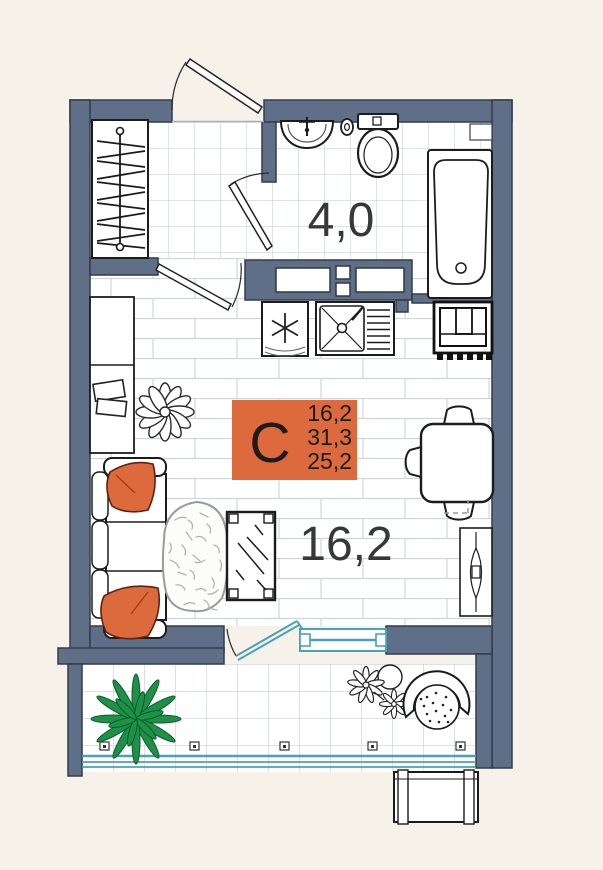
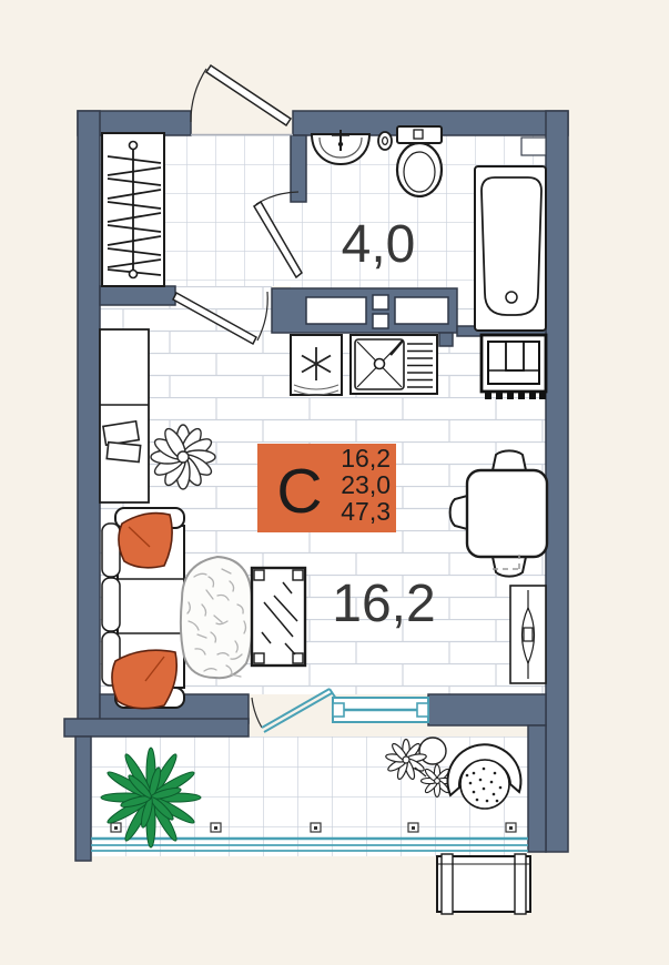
  С
  16,2
- 31,3
+ 23,0
- 25,2
+ 47,3
  4,0
  16,2
